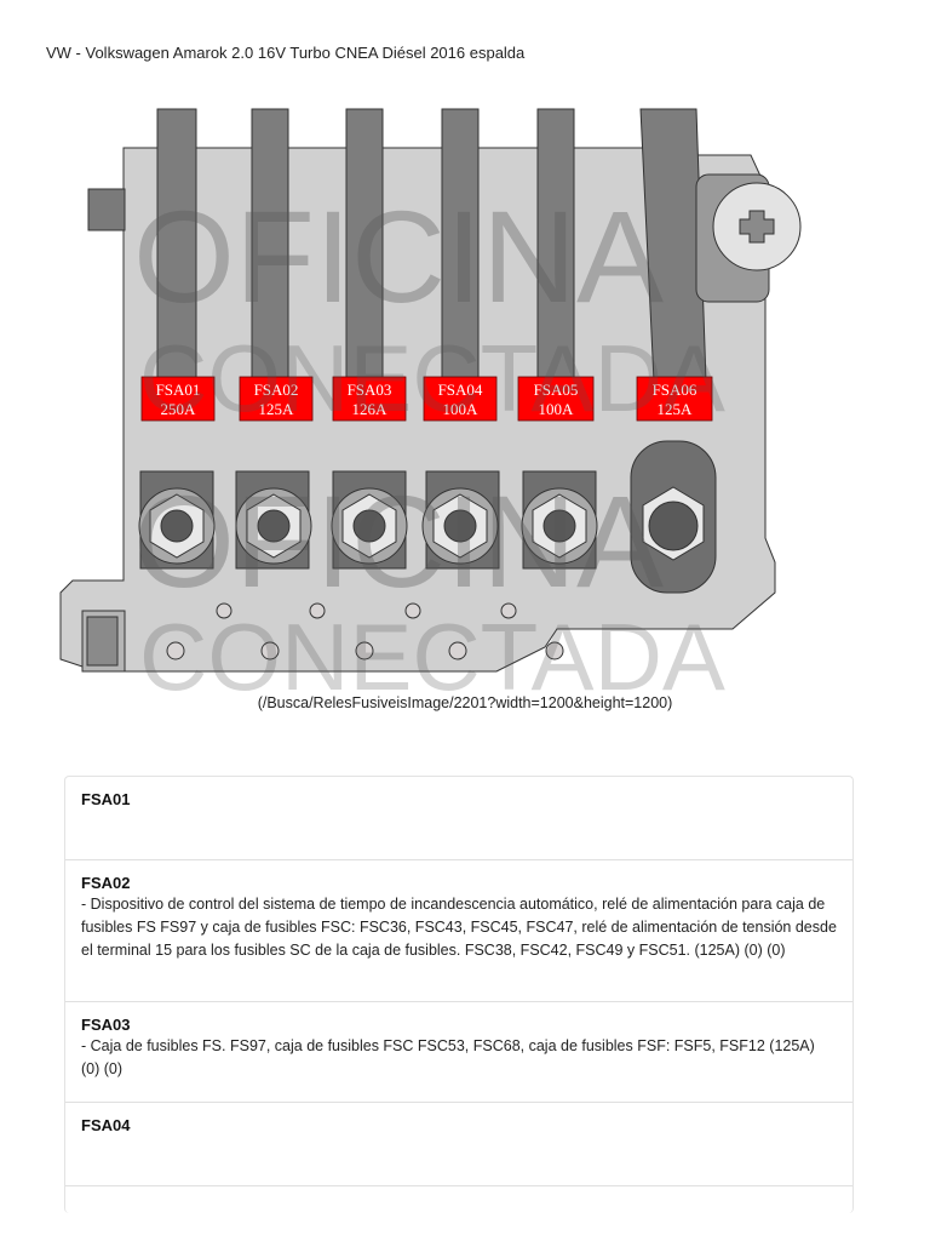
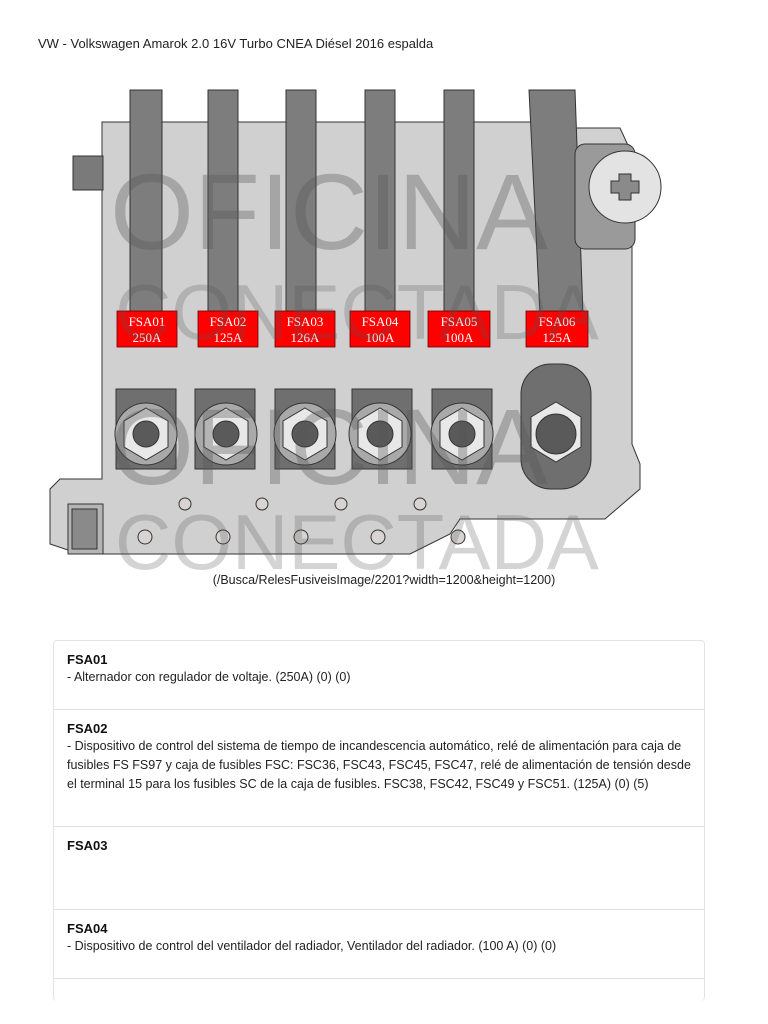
  VW - Volkswagen Amarok 2.0 16V Turbo CNEA Diésel 2016 espalda
  FSA01
  250A
  FSA02
  125A
  FSA03
  126A
  FSA04
  100A
  FSA05
  100A
  FSA06
  125A
  OFICINA
  CONECTADA
  OFICINA
  CONECTADA
  (/Busca/RelesFusiveisImage/2201?width=1200&height=1200)
  FSA01
+ - Alternador con regulador de voltaje. (250A) (0) (0)
  FSA02
- - Dispositivo de control del sistema de tiempo de incandescencia automático, relé de alimentación para caja de fusibles FS FS97 y caja de fusibles FSC: FSC36, FSC43, FSC45, FSC47, relé de alimentación de tensión desde el terminal 15 para los fusibles SC de la caja de fusibles. FSC38, FSC42, FSC49 y FSC51. (125A) (0) (0)
+ - Dispositivo de control del sistema de tiempo de incandescencia automático, relé de alimentación para caja de fusibles FS FS97 y caja de fusibles FSC: FSC36, FSC43, FSC45, FSC47, relé de alimentación de tensión desde el terminal 15 para los fusibles SC de la caja de fusibles. FSC38, FSC42, FSC49 y FSC51. (125A) (0) (5)
  FSA03
- - Caja de fusibles FS. FS97, caja de fusibles FSC FSC53, FSC68, caja de fusibles FSF: FSF5, FSF12 (125A) (0) (0)
  FSA04
+ - Dispositivo de control del ventilador del radiador, Ventilador del radiador. (100 A) (0) (0)
